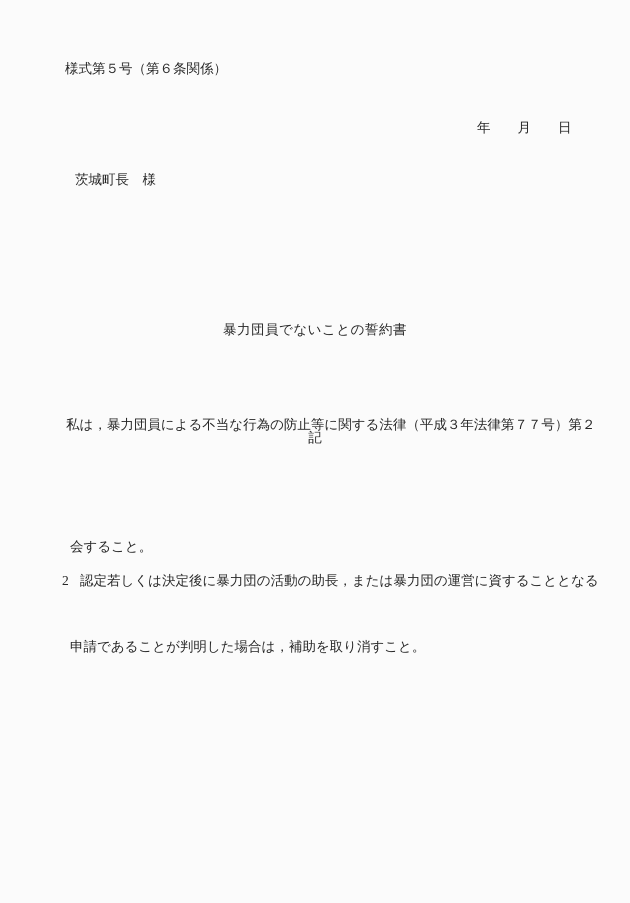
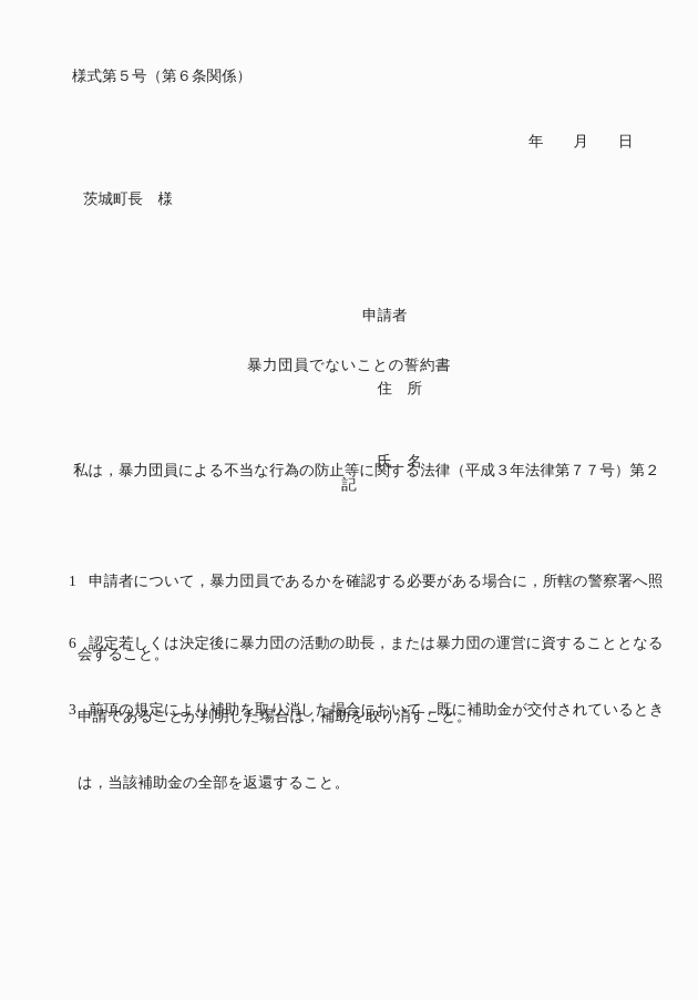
  様式第５号（第６条関係）
  年 月 日
  茨城町長 様
+ 申請者
+ 住 所
+ 氏 名
  暴力団員でないことの誓約書
  私は，暴力団員による不当な行為の防止等に関する法律（平成３年法律第７７号）第２
  記
+ 1 申請者について，暴力団員であるかを確認する必要がある場合に，所轄の警察署へ照
  会すること。
- 2 認定若しくは決定後に暴力団の活動の助長，または暴力団の運営に資することとなる
+ 6 認定若しくは決定後に暴力団の活動の助長，または暴力団の運営に資することとなる
  申請であることが判明した場合は，補助を取り消すこと。
+ 3 前項の規定により補助を取り消した場合において，既に補助金が交付されているとき
+ は，当該補助金の全部を返還すること。
